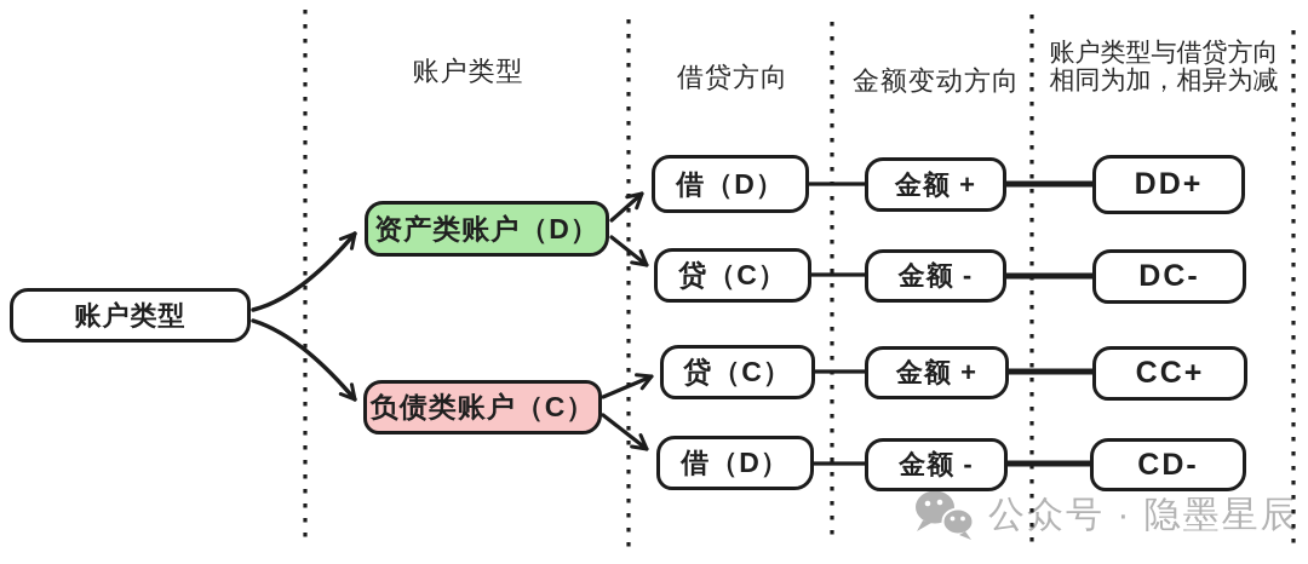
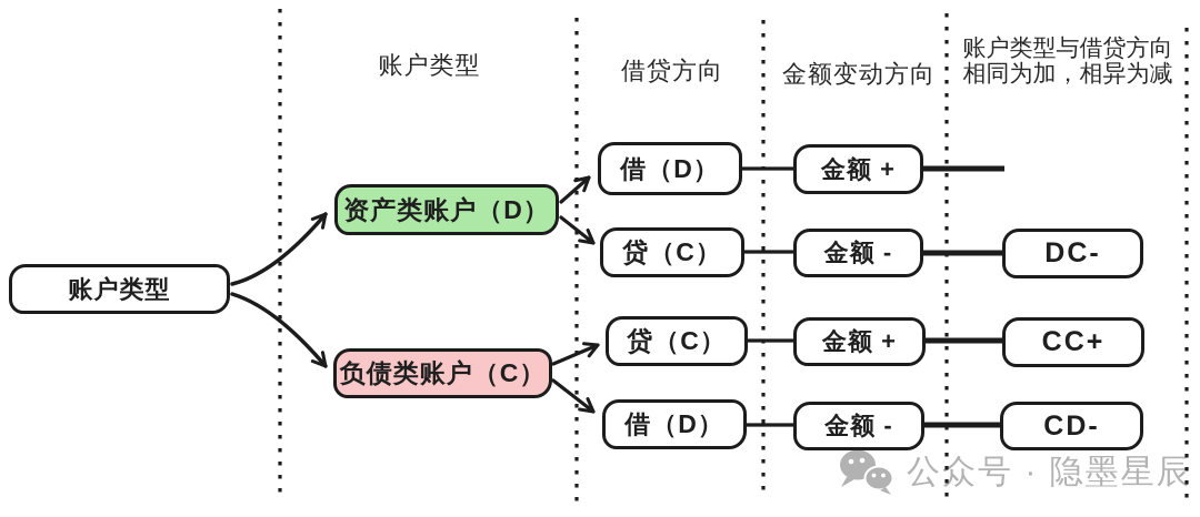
  公众号 · 隐墨星辰
  账户类型
  借贷方向
  金额变动方向
  账户类型与借贷方向
  相同为加，相异为减
  账户类型
  资产类账户（D）
  负债类账户（C）
  借（D）
  金额 +
- DD+
  贷（C）
  金额 -
  DC-
  贷（C）
  金额 +
  CC+
  借（D）
  金额 -
  CD-
